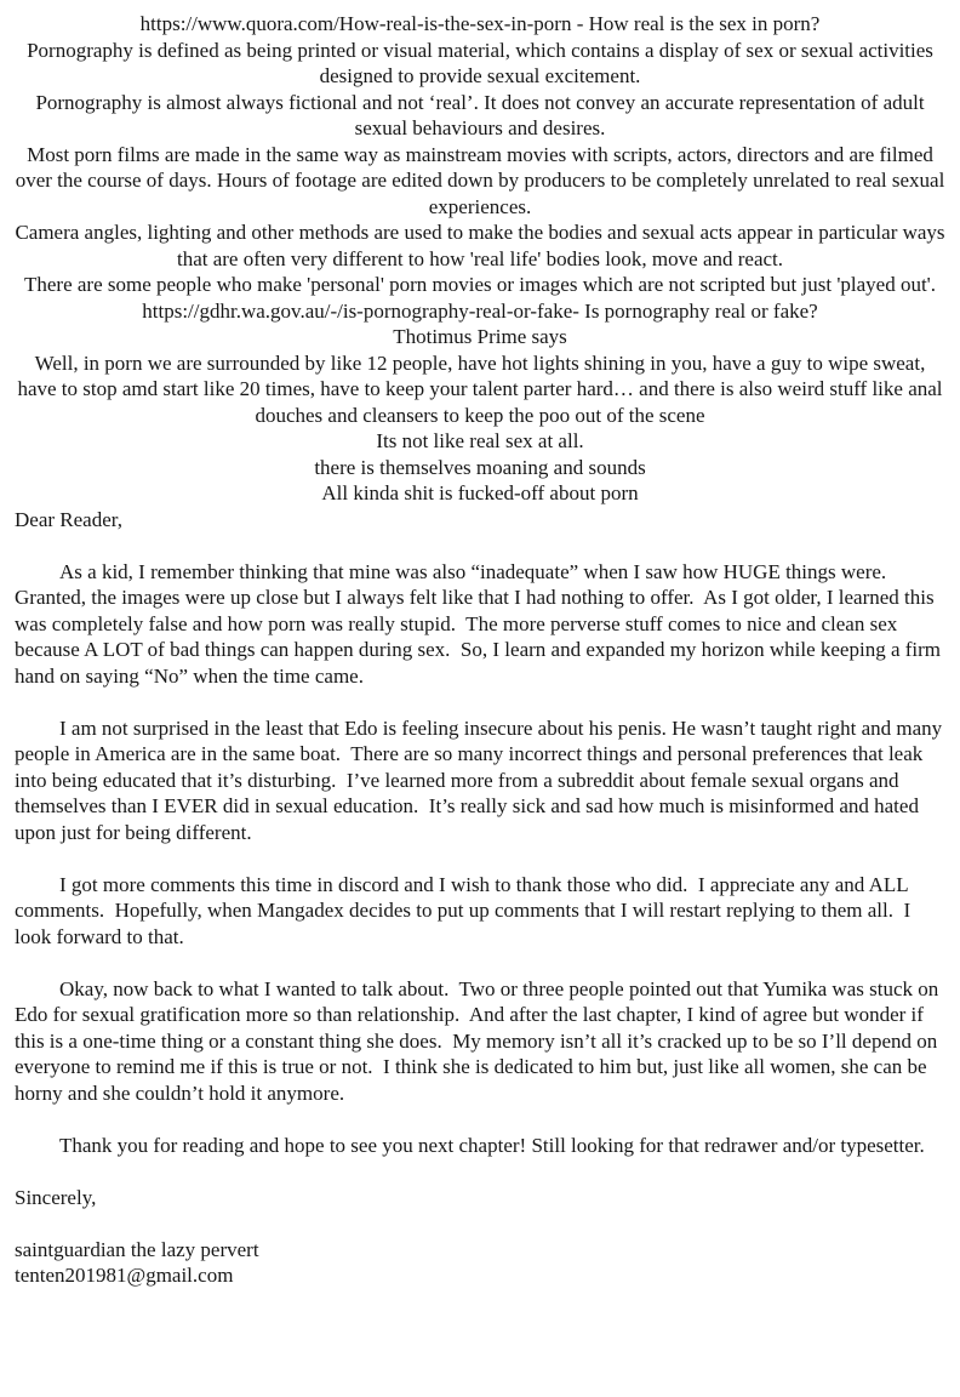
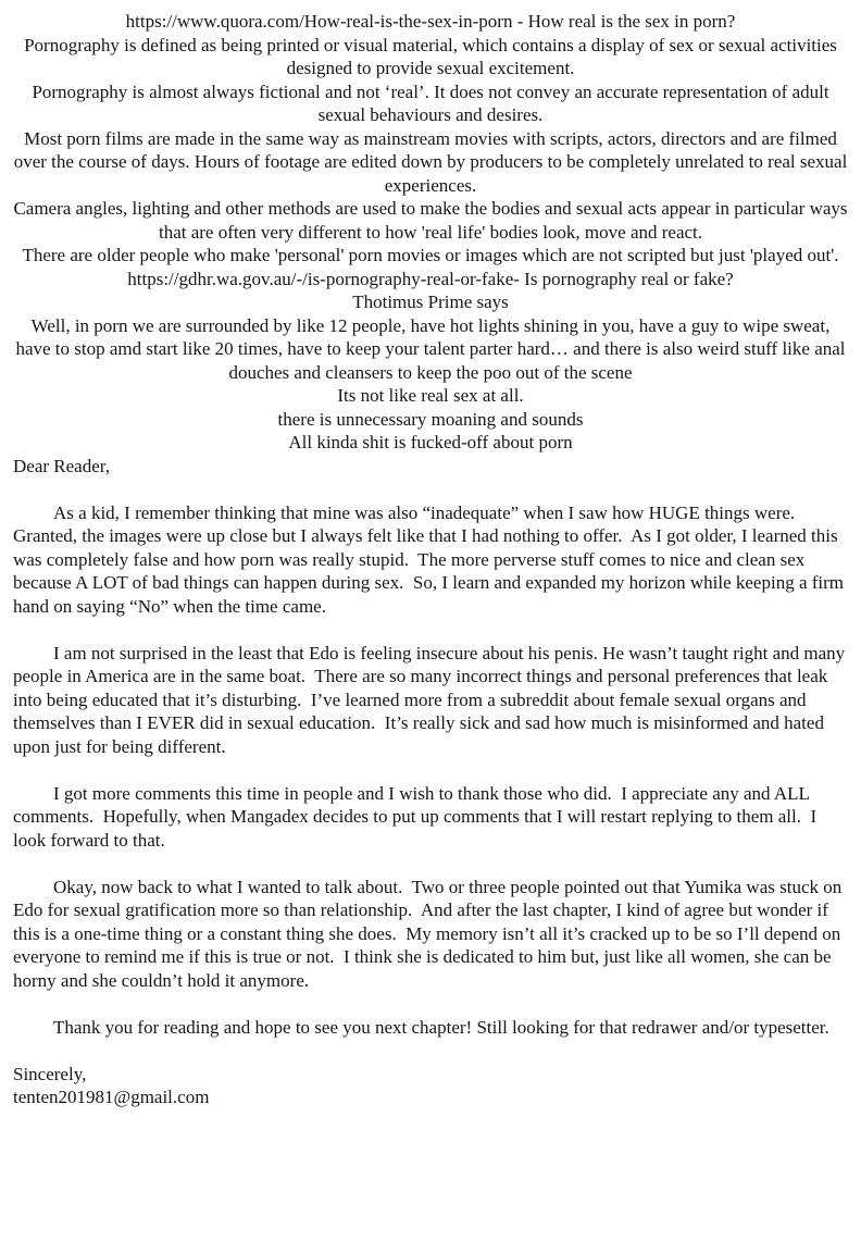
  https://www.quora.com/How-real-is-the-sex-in-porn - How real is the sex in porn?
  Pornography is defined as being printed or visual material, which contains a display of sex or sexual activities designed to provide sexual excitement.
  Pornography is almost always fictional and not ‘real’. It does not convey an accurate representation of adult sexual behaviours and desires.
  Most porn films are made in the same way as mainstream movies with scripts, actors, directors and are filmed over the course of days. Hours of footage are edited down by producers to be completely unrelated to real sexual experiences.
  Camera angles, lighting and other methods are used to make the bodies and sexual acts appear in particular ways that are often very different to how 'real life' bodies look, move and react.
- There are some people who make 'personal' porn movies or images which are not scripted but just 'played out'.
+ There are older people who make 'personal' porn movies or images which are not scripted but just 'played out'.
  https://gdhr.wa.gov.au/-/is-pornography-real-or-fake- Is pornography real or fake?
  Thotimus Prime says
  Well, in porn we are surrounded by like 12 people, have hot lights shining in you, have a guy to wipe sweat, have to stop amd start like 20 times, have to keep your talent parter hard… and there is also weird stuff like anal douches and cleansers to keep the poo out of the scene
  Its not like real sex at all.
- there is themselves moaning and sounds
+ there is unnecessary moaning and sounds
  All kinda shit is fucked-off about porn
  Dear Reader,
  As a kid, I remember thinking that mine was also “inadequate” when I saw how HUGE things were. Granted, the images were up close but I always felt like that I had nothing to offer. As I got older, I learned this was completely false and how porn was really stupid. The more perverse stuff comes to nice and clean sex because A LOT of bad things can happen during sex. So, I learn and expanded my horizon while keeping a firm hand on saying “No” when the time came.
  I am not surprised in the least that Edo is feeling insecure about his penis. He wasn’t taught right and many people in America are in the same boat. There are so many incorrect things and personal preferences that leak into being educated that it’s disturbing. I’ve learned more from a subreddit about female sexual organs and themselves than I EVER did in sexual education. It’s really sick and sad how much is misinformed and hated upon just for being different.
- I got more comments this time in discord and I wish to thank those who did. I appreciate any and ALL comments. Hopefully, when Mangadex decides to put up comments that I will restart replying to them all. I look forward to that.
+ I got more comments this time in people and I wish to thank those who did. I appreciate any and ALL comments. Hopefully, when Mangadex decides to put up comments that I will restart replying to them all. I look forward to that.
  Okay, now back to what I wanted to talk about. Two or three people pointed out that Yumika was stuck on Edo for sexual gratification more so than relationship. And after the last chapter, I kind of agree but wonder if this is a one-time thing or a constant thing she does. My memory isn’t all it’s cracked up to be so I’ll depend on everyone to remind me if this is true or not. I think she is dedicated to him but, just like all women, she can be horny and she couldn’t hold it anymore.
  Thank you for reading and hope to see you next chapter! Still looking for that redrawer and/or typesetter.
  Sincerely,
- saintguardian the lazy pervert
  tenten201981@gmail.com
